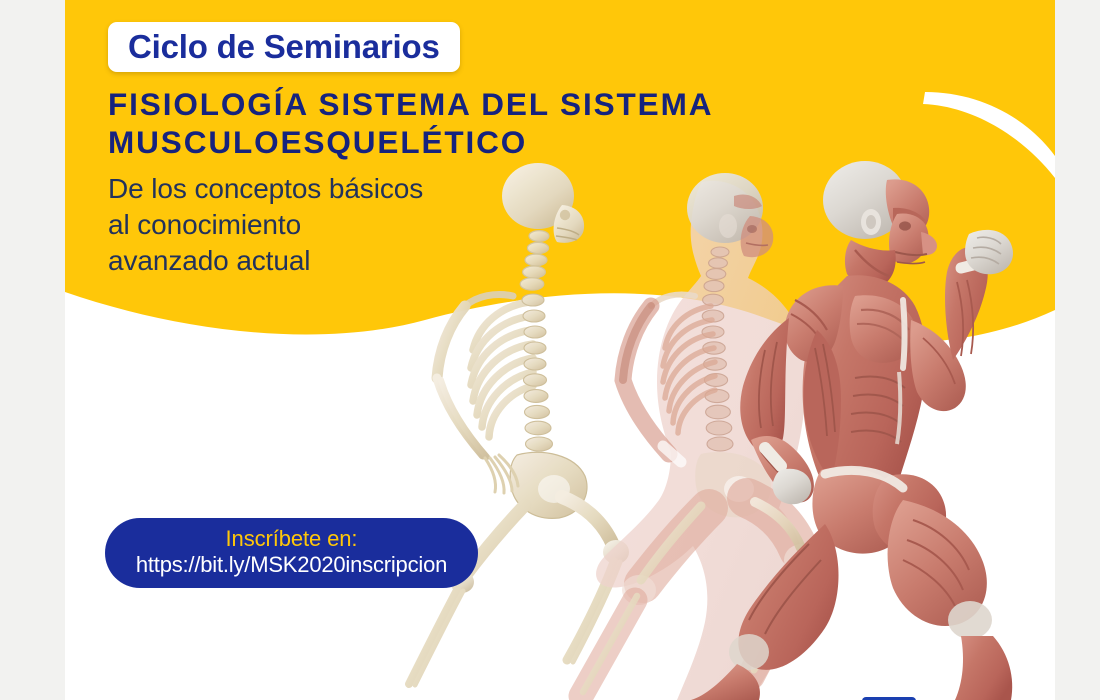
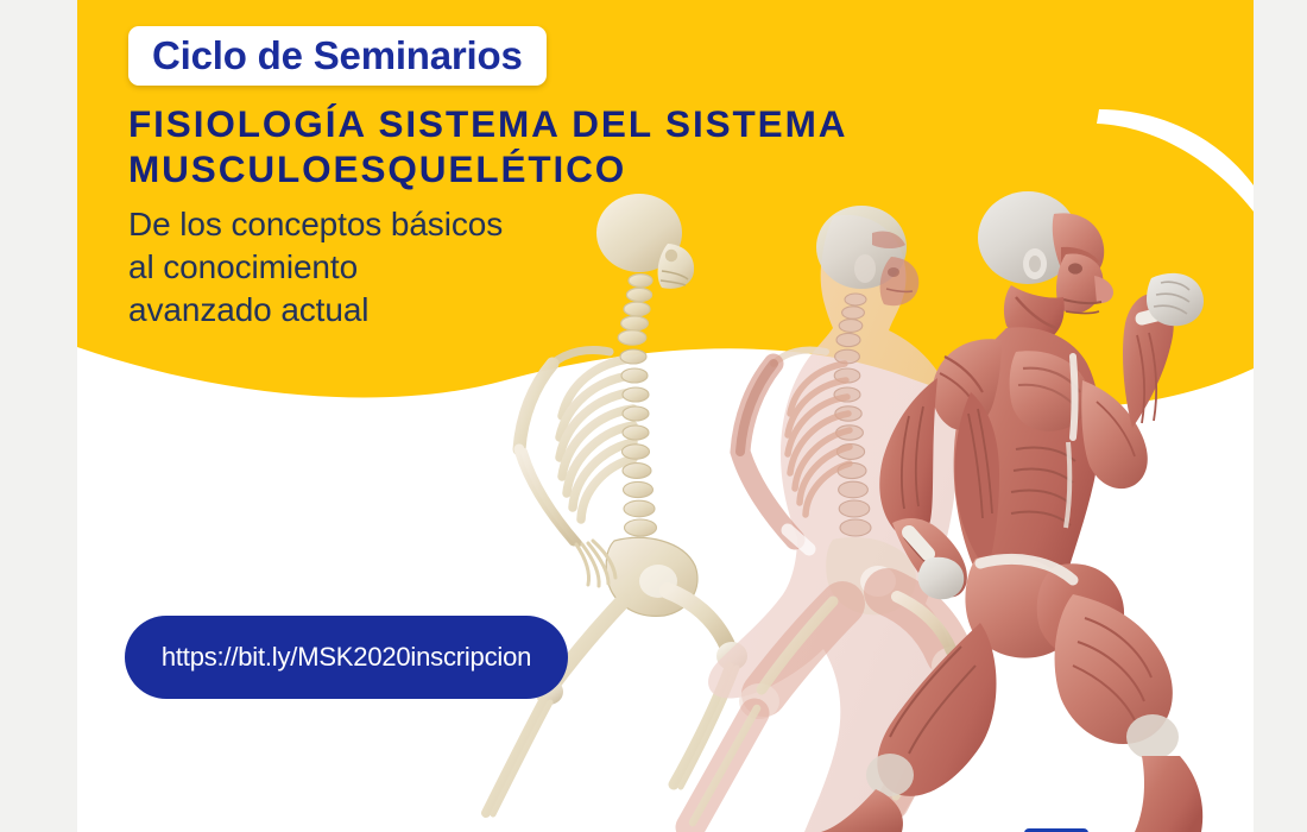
  Ciclo de Seminarios
  FISIOLOGÍA SISTEMA DEL SISTEMA MUSCULOESQUELÉTICO
  De los conceptos básicos
  al conocimiento
  avanzado actual
- Inscríbete en:
  https://bit.ly/MSK2020inscripcion
